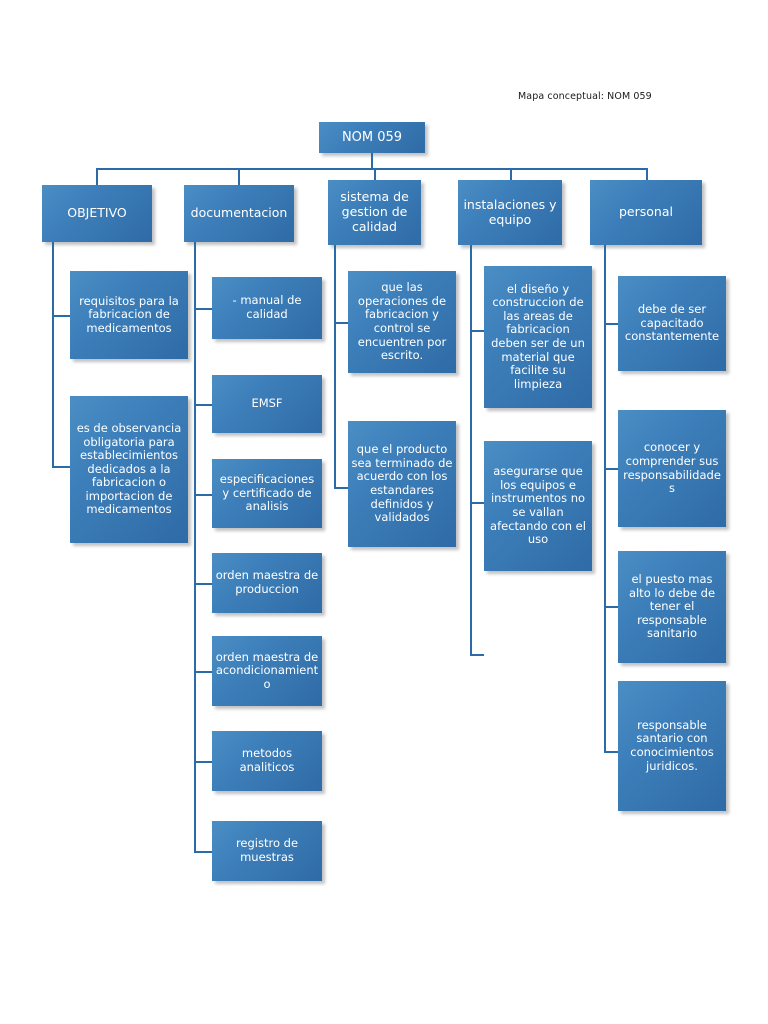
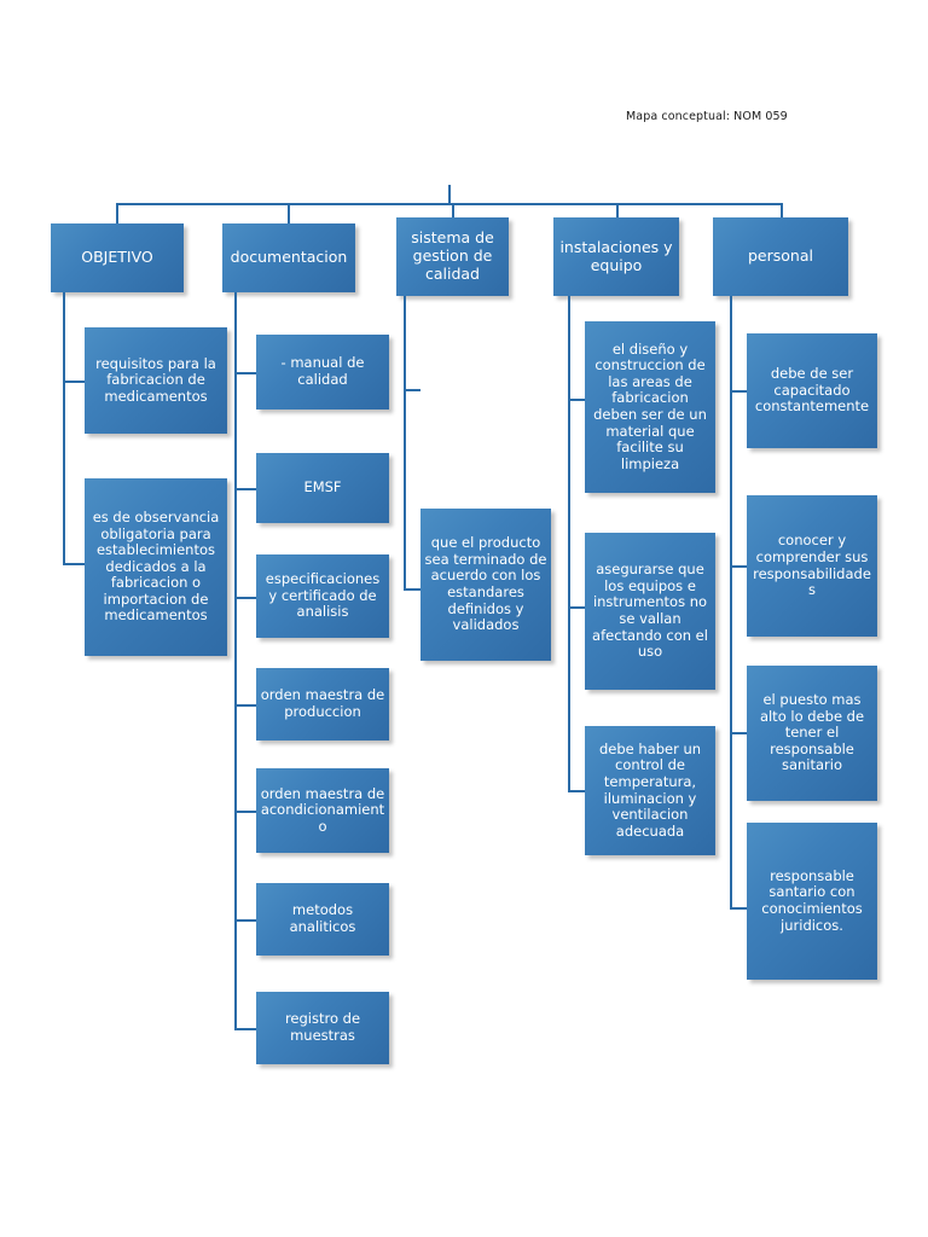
  Mapa conceptual: NOM 059
- NOM 059
  OBJETIVO
  requisitos para la fabricacion de medicamentos
  es de observancia obligatoria para establecimientos dedicados a la fabricacion o importacion de medicamentos
  documentacion
  - manual de calidad
  EMSF
  especificaciones y certificado de analisis
  orden maestra de produccion
  orden maestra de acondicionamiento
  metodos analiticos
  registro de muestras
  sistema de gestion de calidad
- que las operaciones de fabricacion y control se encuentren por escrito.
  que el producto sea terminado de acuerdo con los estandares definidos y validados
  instalaciones y equipo
  el diseño y construccion de las areas de fabricacion deben ser de un material que facilite su limpieza
  asegurarse que los equipos e instrumentos no se vallan afectando con el uso
+ debe haber un control de temperatura, iluminacion y ventilacion adecuada
  personal
  debe de ser capacitado constantemente
  conocer y comprender sus responsabilidades
  el puesto mas alto lo debe de tener el responsable sanitario
  responsable santario con conocimientos juridicos.
